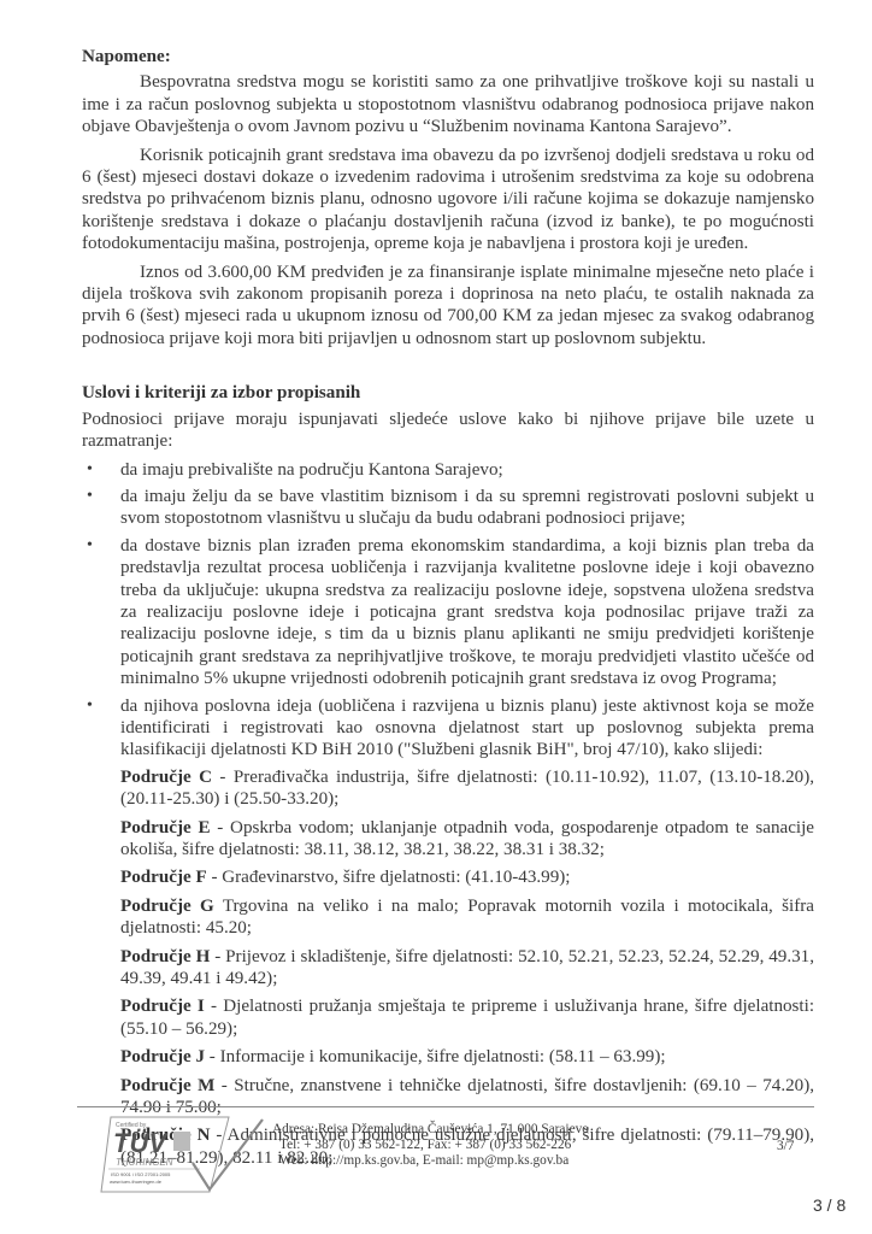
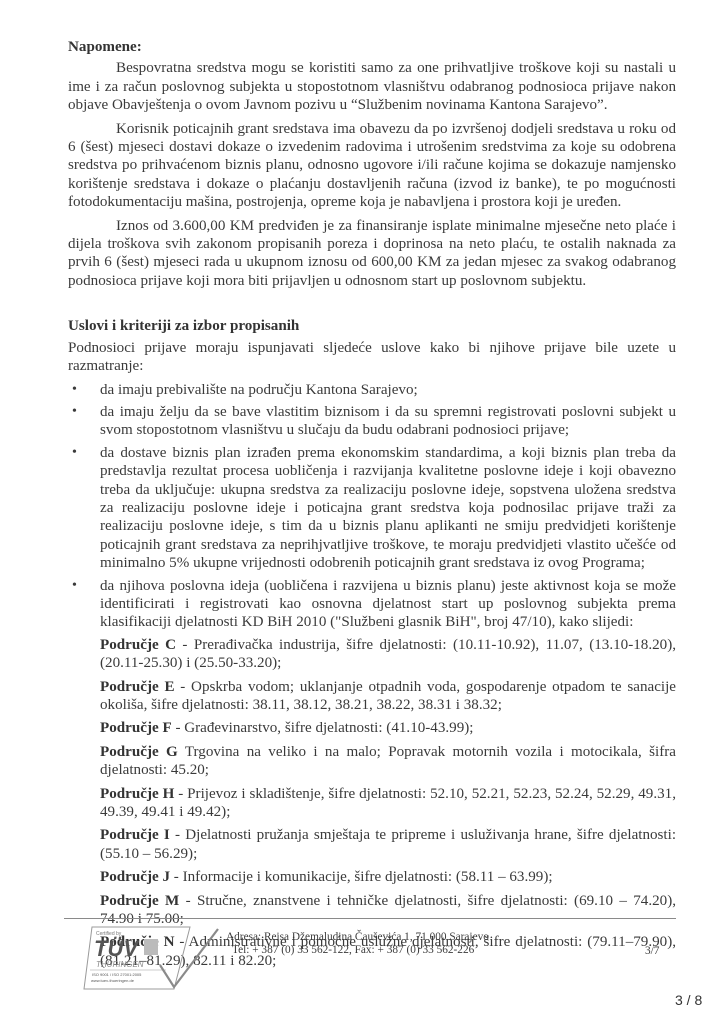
  Napomene:
  Bespovratna sredstva mogu se koristiti samo za one prihvatljive troškove koji su nastali u ime i za račun poslovnog subjekta u stopostotnom vlasništvu odabranog podnosioca prijave nakon objave Obavještenja o ovom Javnom pozivu u “Službenim novinama Kantona Sarajevo”.
  Korisnik poticajnih grant sredstava ima obavezu da po izvršenoj dodjeli sredstava u roku od 6 (šest) mjeseci dostavi dokaze o izvedenim radovima i utrošenim sredstvima za koje su odobrena sredstva po prihvaćenom biznis planu, odnosno ugovore i/ili račune kojima se dokazuje namjensko korištenje sredstava i dokaze o plaćanju dostavljenih računa (izvod iz banke), te po mogućnosti fotodokumentaciju mašina, postrojenja, opreme koja je nabavljena i prostora koji je uređen.
- Iznos od 3.600,00 KM predviđen je za finansiranje isplate minimalne mjesečne neto plaće i dijela troškova svih zakonom propisanih poreza i doprinosa na neto plaću, te ostalih naknada za prvih 6 (šest) mjeseci rada u ukupnom iznosu od 700,00 KM za jedan mjesec za svakog odabranog podnosioca prijave koji mora biti prijavljen u odnosnom start up poslovnom subjektu.
+ Iznos od 3.600,00 KM predviđen je za finansiranje isplate minimalne mjesečne neto plaće i dijela troškova svih zakonom propisanih poreza i doprinosa na neto plaću, te ostalih naknada za prvih 6 (šest) mjeseci rada u ukupnom iznosu od 600,00 KM za jedan mjesec za svakog odabranog podnosioca prijave koji mora biti prijavljen u odnosnom start up poslovnom subjektu.
  Uslovi i kriteriji za izbor propisanih
  Podnosioci prijave moraju ispunjavati sljedeće uslove kako bi njihove prijave bile uzete u razmatranje:
  •
  da imaju prebivalište na području Kantona Sarajevo;
  •
  da imaju želju da se bave vlastitim biznisom i da su spremni registrovati poslovni subjekt u svom stopostotnom vlasništvu u slučaju da budu odabrani podnosioci prijave;
  •
  da dostave biznis plan izrađen prema ekonomskim standardima, a koji biznis plan treba da predstavlja rezultat procesa uobličenja i razvijanja kvalitetne poslovne ideje i koji obavezno treba da uključuje: ukupna sredstva za realizaciju poslovne ideje, sopstvena uložena sredstva za realizaciju poslovne ideje i poticajna grant sredstva koja podnosilac prijave traži za realizaciju poslovne ideje, s tim da u biznis planu aplikanti ne smiju predvidjeti korištenje poticajnih grant sredstava za neprihjvatljive troškove, te moraju predvidjeti vlastito učešće od minimalno 5% ukupne vrijednosti odobrenih poticajnih grant sredstava iz ovog Programa;
  •
  da njihova poslovna ideja (uobličena i razvijena u biznis planu) jeste aktivnost koja se može identificirati i registrovati kao osnovna djelatnost start up poslovnog subjekta prema klasifikaciji djelatnosti KD BiH 2010 ("Službeni glasnik BiH", broj 47/10), kako slijedi:
  Područje C - Prerađivačka industrija, šifre djelatnosti: (10.11-10.92), 11.07, (13.10-18.20), (20.11-25.30) i (25.50-33.20);
  Područje E - Opskrba vodom; uklanjanje otpadnih voda, gospodarenje otpadom te sanacije okoliša, šifre djelatnosti: 38.11, 38.12, 38.21, 38.22, 38.31 i 38.32;
  Područje F - Građevinarstvo, šifre djelatnosti: (41.10-43.99);
  Područje G Trgovina na veliko i na malo; Popravak motornih vozila i motocikala, šifra djelatnosti: 45.20;
  Područje H - Prijevoz i skladištenje, šifre djelatnosti: 52.10, 52.21, 52.23, 52.24, 52.29, 49.31, 49.39, 49.41 i 49.42);
  Područje I - Djelatnosti pružanja smještaja te pripreme i usluživanja hrane, šifre djelatnosti: (55.10 – 56.29);
  Područje J - Informacije i komunikacije, šifre djelatnosti: (58.11 – 63.99);
- Područje M - Stručne, znanstvene i tehničke djelatnosti, šifre dostavljenih: (69.10 – 74.20), 74.90 i 75.00;
+ Područje M - Stručne, znanstvene i tehničke djelatnosti, šifre djelatnosti: (69.10 – 74.20), 74.90 i 75.00;
  Područ N - Administrativne i pomoćne uslužne djelatnosti, šifre djelatnosti: (79.11–79.90), (81.21–81.29), 82.11 i 82.20;
  TÜV
  THÜRINGEN
  Adresa: Reisa Džemaludina Čauševića 1, 71 000 Sarajevo
  Tel: + 387 (0) 33 562-122, Fax: + 387 (0) 33 562-226
- Web: http://mp.ks.gov.ba, E-mail: mp@mp.ks.gov.ba
  3/7
  3 / 8
